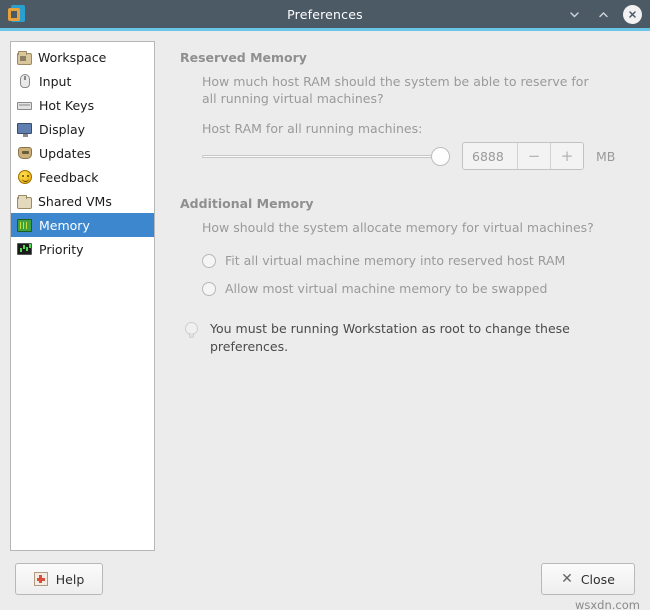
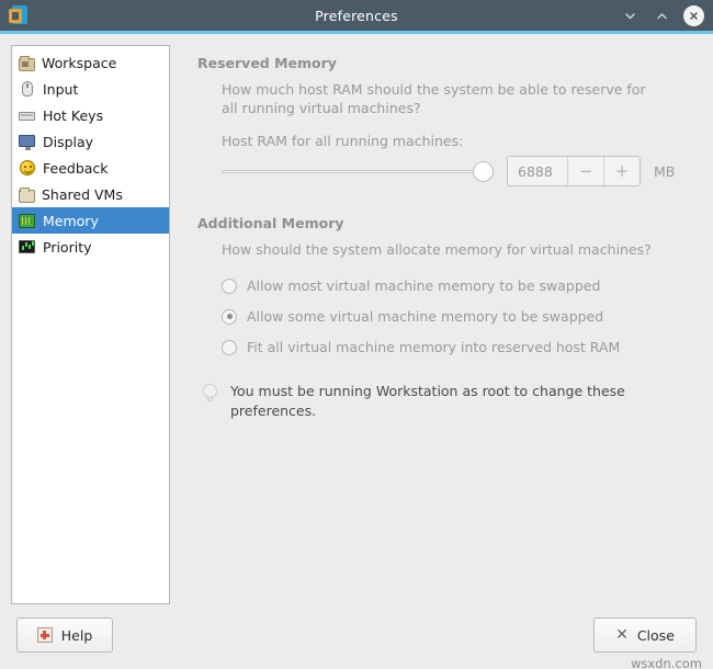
  Preferences
  Workspace
  Input
  Hot Keys
  Display
- Updates
  Feedback
  Shared VMs
  Memory
  Priority
  Reserved Memory
  How much host RAM should the system be able to reserve for all running virtual machines?
  Host RAM for all running machines:
  6888
  −
  +
  MB
  Additional Memory
  How should the system allocate memory for virtual machines?
- Fit all virtual machine memory into reserved host RAM
+ Allow most virtual machine memory to be swapped
+ Allow some virtual machine memory to be swapped
- Allow most virtual machine memory to be swapped
+ Fit all virtual machine memory into reserved host RAM
  You must be running Workstation as root to change these preferences.
  Help
  ✕
  Close
  wsxdn.com
